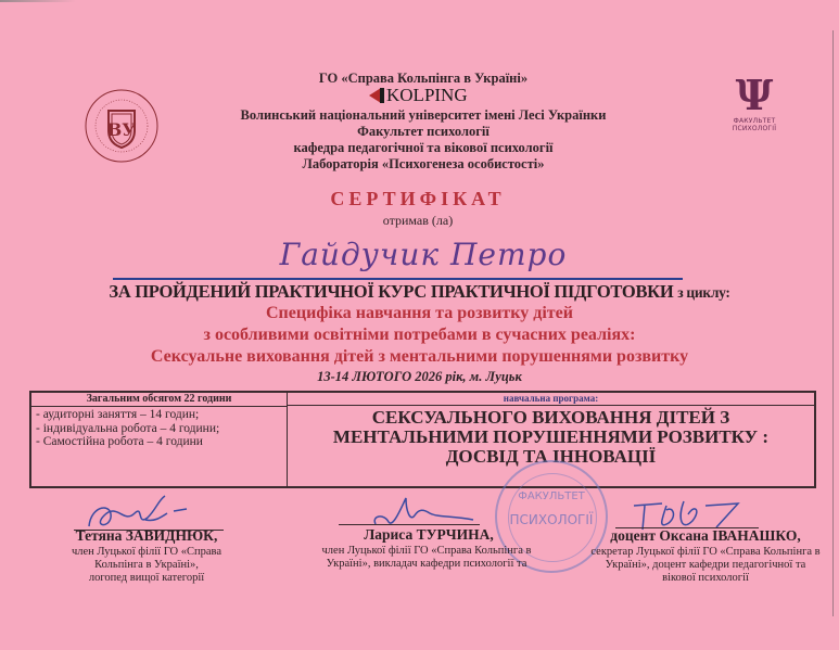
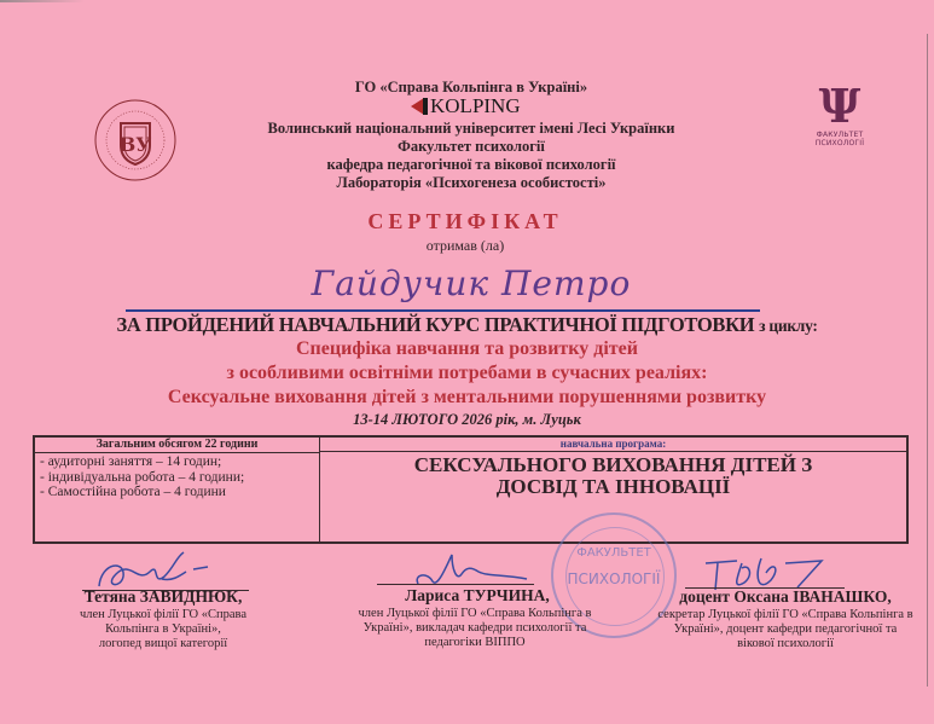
  ВУ
  Ψ
  ГО «Справа Кольпінга в Україні»
  KOLPING
  Волинський національний університет імені Лесі Українки
  Факультет психології
  кафедра педагогічної та вікової психології
  Лабораторія «Психогенеза особистості»
  СЕРТИФІКАТ
  отримав (ла)
  Гайдучик Петро
- ЗА ПРОЙДЕНИЙ ПРАКТИЧНОЇ КУРС ПРАКТИЧНОЇ ПІДГОТОВКИ з циклу:
+ ЗА ПРОЙДЕНИЙ НАВЧАЛЬНИЙ КУРС ПРАКТИЧНОЇ ПІДГОТОВКИ з циклу:
  Специфіка навчання та розвитку дітей
  з особливими освітніми потребами в сучасних реаліях:
  Сексуальне виховання дітей з ментальними порушеннями розвитку
  13-14 ЛЮТОГО 2026 рік, м. Луцьк
  Загальним обсягом 22 години
  аудиторні заняття – 14 годин;
  індивідуальна робота – 4 години;
  Самостійна робота – 4 години
  навчальна програма:
  СЕКСУАЛЬНОГО ВИХОВАННЯ ДІТЕЙ З
- МЕНТАЛЬНИМИ ПОРУШЕННЯМИ РОЗВИТКУ :
  ДОСВІД ТА ІННОВАЦІЇ
  ФАКУЛЬТЕТ
  ПСИХОЛОГІЇ
  Тетяна ЗАВИДНЮК,
  член Луцької філії ГО «Справа
  Кольпінга в Україні»,
  логопед вищої категорії
  Лариса ТУРЧИНА,
  член Луцької філії ГО «Справа Кольпінга в
  Україні», викладач кафедри психології та
+ педагогіки ВІППО
  доцент Оксана ІВАНАШКО,
  секретар Луцької філії ГО «Справа Кольпінга в
  Україні», доцент кафедри педагогічної та
  вікової психології
